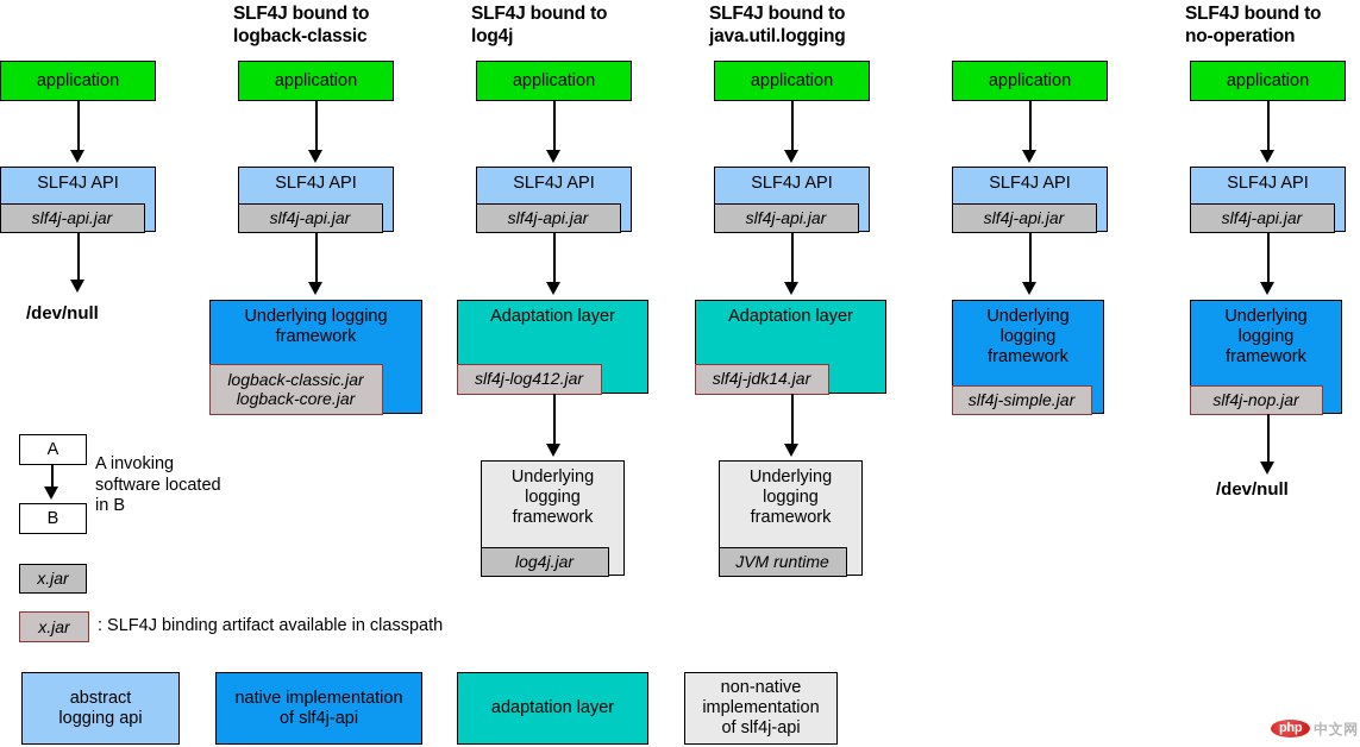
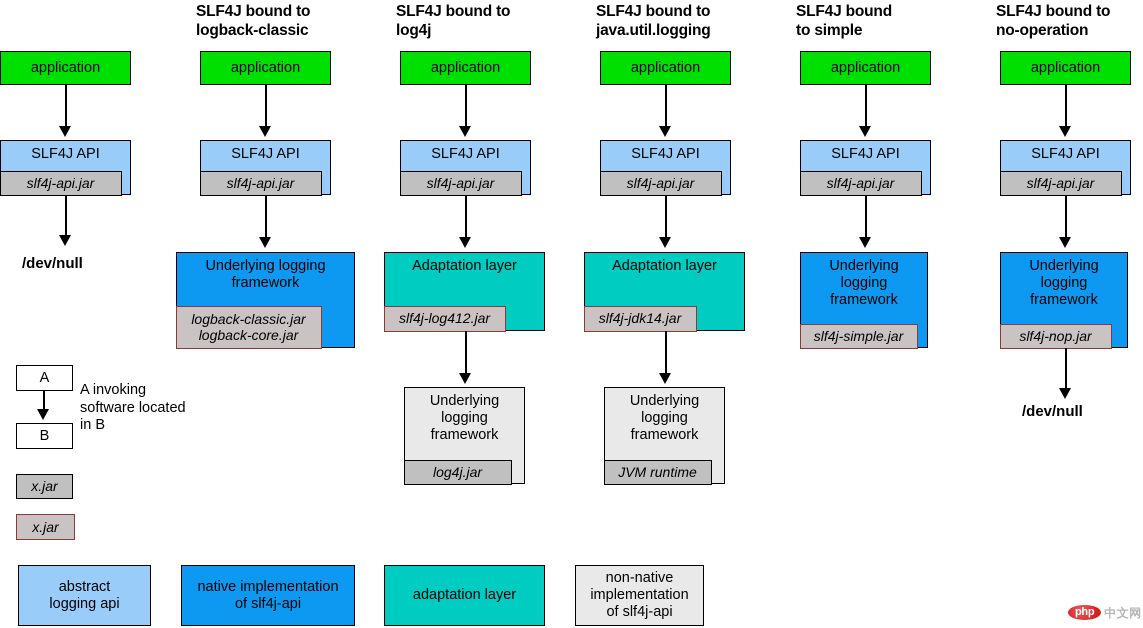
  application
  SLF4J API
  slf4j-api.jar
  /dev/null
  SLF4J bound to
  logback-classic
  application
  SLF4J API
  slf4j-api.jar
  Underlying logging
  framework
  logback-classic.jar
  logback-core.jar
  SLF4J bound to
  log4j
  application
  SLF4J API
  slf4j-api.jar
  Adaptation layer
  slf4j-log412.jar
  Underlying
  logging
  framework
  log4j.jar
  SLF4J bound to
  java.util.logging
  application
  SLF4J API
  slf4j-api.jar
  Adaptation layer
  slf4j-jdk14.jar
  Underlying
  logging
  framework
  JVM runtime
+ SLF4J bound
+ to simple
  application
  SLF4J API
  slf4j-api.jar
  Underlying
  logging
  framework
  slf4j-simple.jar
  SLF4J bound to
  no-operation
  application
  SLF4J API
  slf4j-api.jar
  Underlying
  logging
  framework
  slf4j-nop.jar
  /dev/null
  A
  B
  A invoking
  software located
  in B
  x.jar
  x.jar
- : SLF4J binding artifact available in classpath
  abstract
  logging api
  native implementation
  of slf4j-api
  adaptation layer
  non-native
  implementation
  of slf4j-api
  php
  中文网
